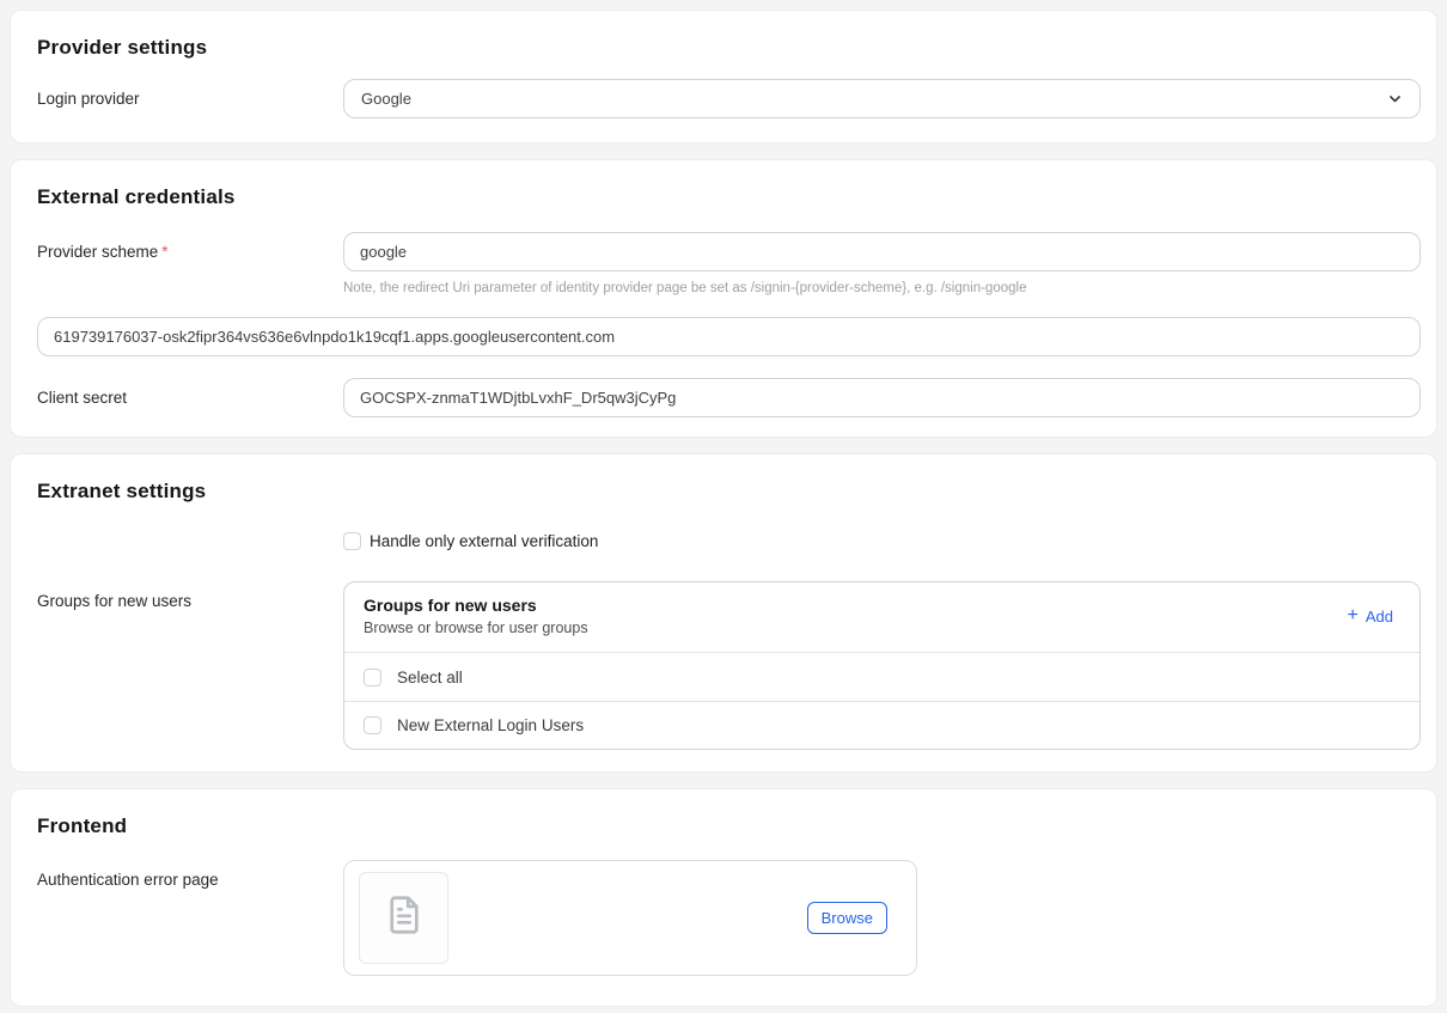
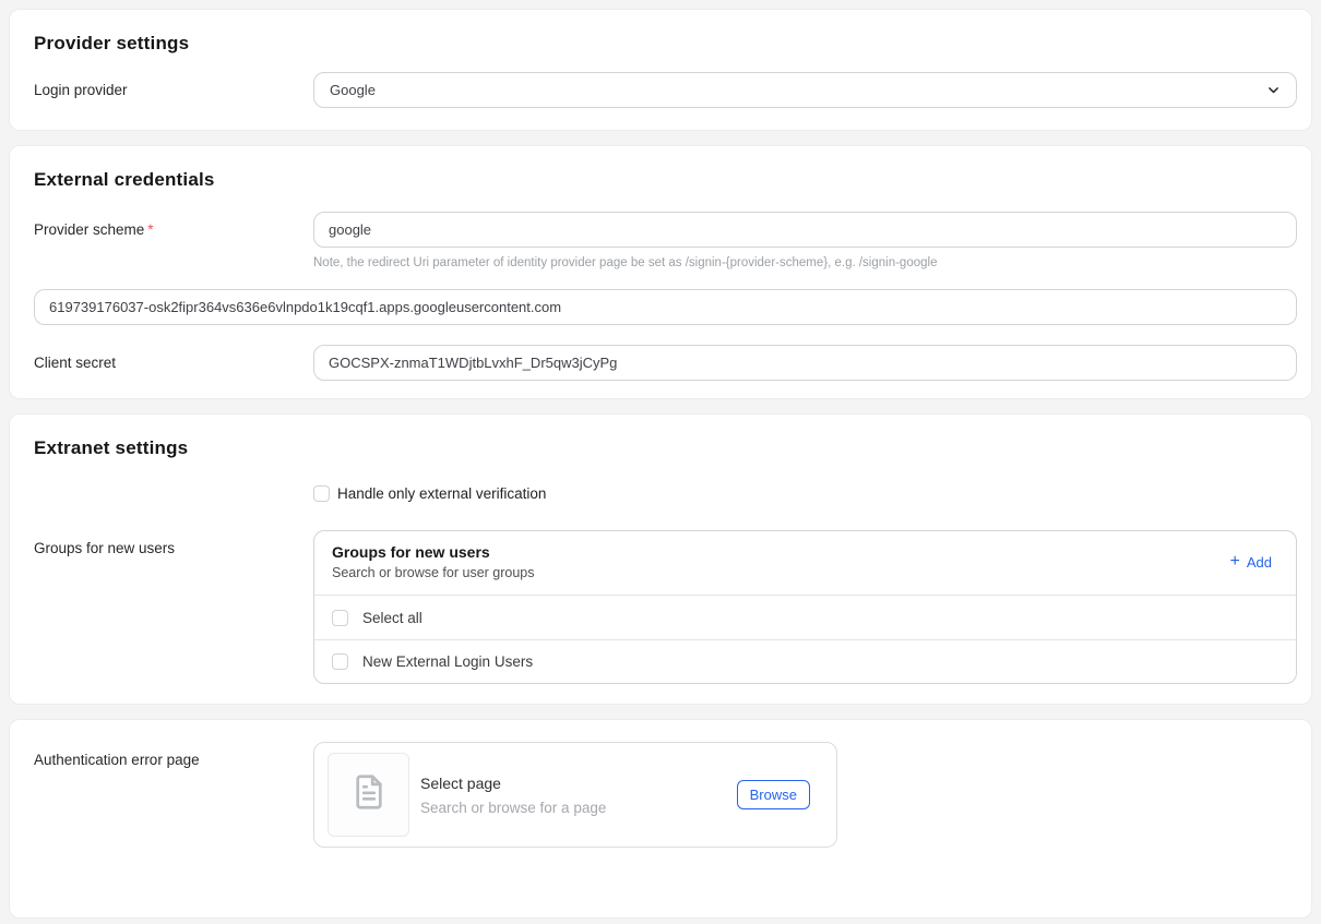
  Provider settings
  Login provider
  Google
  External credentials
  Provider scheme *
  google
  Note, the redirect Uri parameter of identity provider page be set as /signin-{provider-scheme}, e.g. /signin-google
  619739176037-osk2fipr364vs636e6vlnpdo1k19cqf1.apps.googleusercontent.com
  Client secret
  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
  Extranet settings
  Handle only external verification
  Groups for new users
  Groups for new users
- Browse or browse for user groups
+ Search or browse for user groups
  +
  Add
  Select all
  New External Login Users
- Frontend
  Authentication error page
+ Select page
+ Search or browse for a page
  Browse
